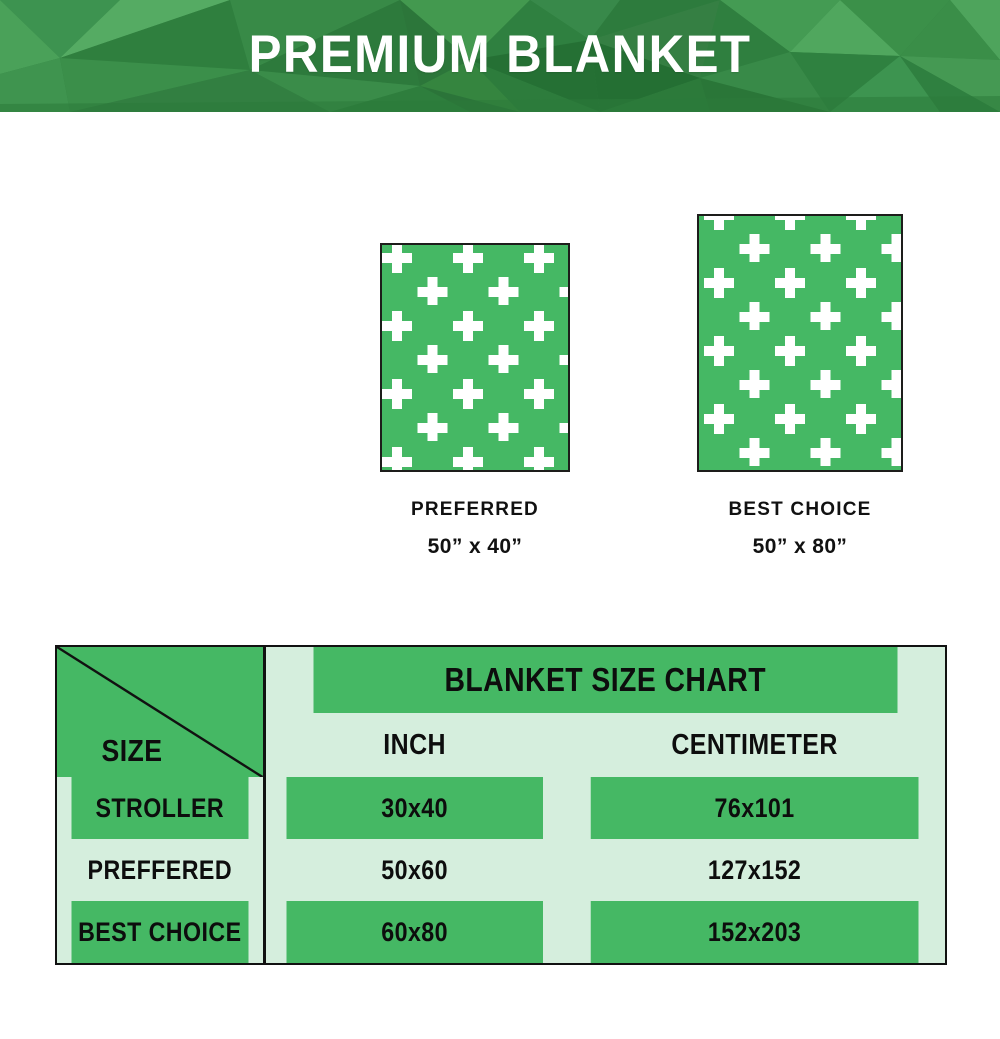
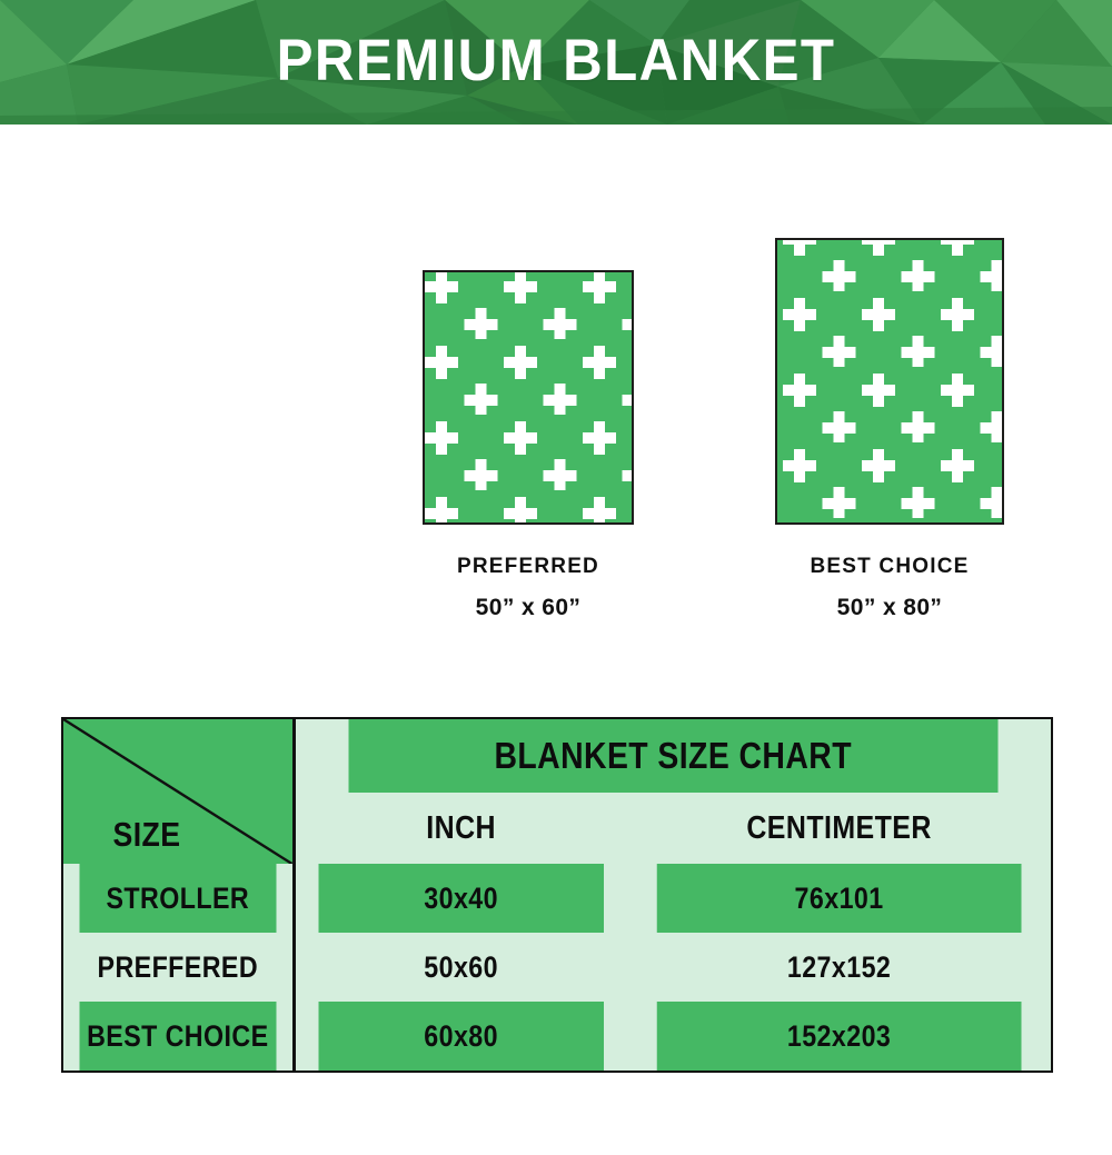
  PREMIUM BLANKET
  PREFERRED
- 50” x 40”
+ 50” x 60”
  BEST CHOICE
  50” x 80”
  SIZE	BLANKET SIZE CHART
  INCH	CENTIMETER
  STROLLER	30x40	76x101
  PREFFERED	50x60	127x152
  BEST CHOICE	60x80	152x203
